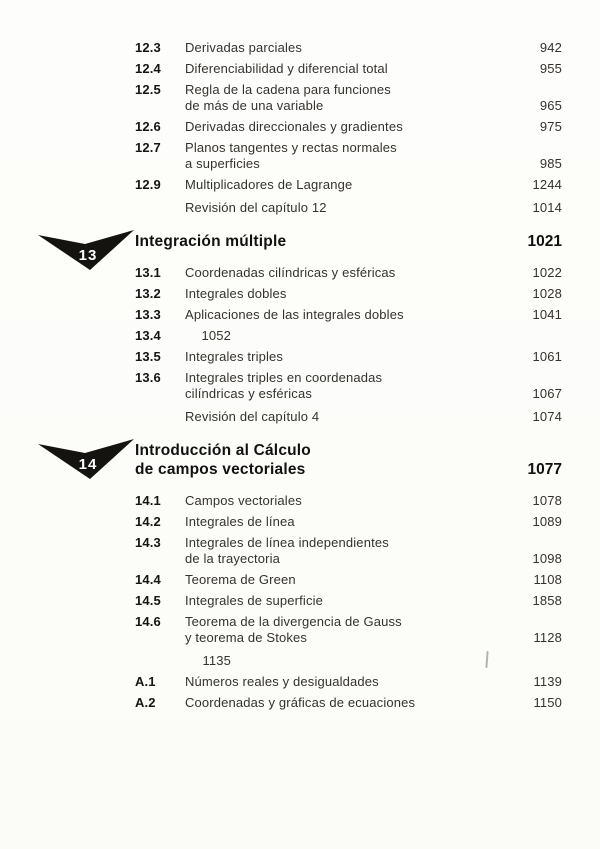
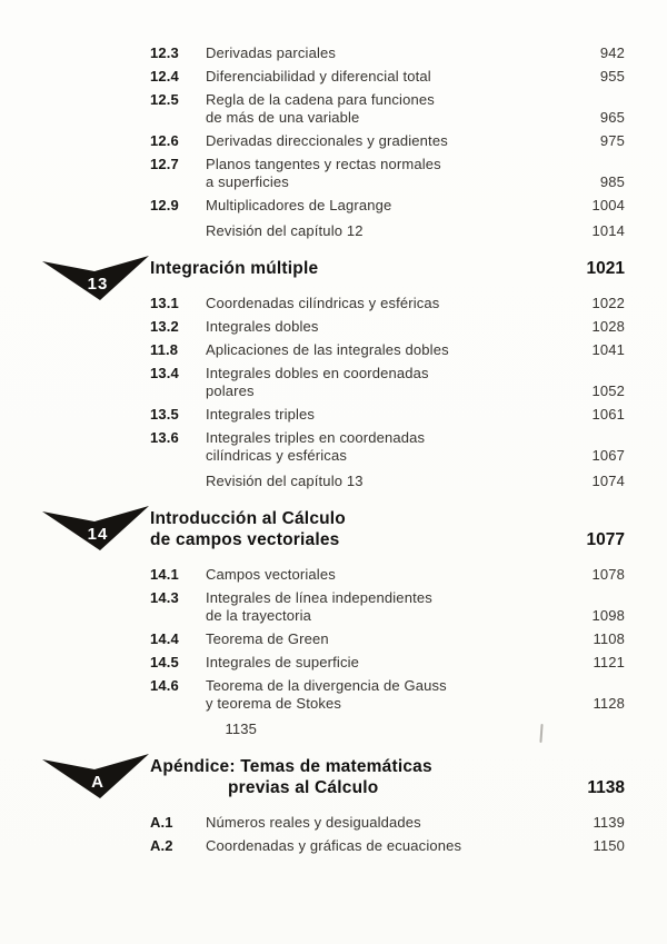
  12.3
  Derivadas parciales
  942
  12.4
  Diferenciabilidad y diferencial total
  955
  12.5
  Regla de la cadena para funciones
  de más de una variable
  965
  12.6
  Derivadas direccionales y gradientes
  975
  12.7
  Planos tangentes y rectas normales
  a superficies
  985
  12.9
  Multiplicadores de Lagrange
- 1244
+ 1004
  Revisión del capítulo 12
  1014
  13
  Integración múltiple
  1021
  13.1
  Coordenadas cilíndricas y esféricas
  1022
  13.2
  Integrales dobles
  1028
- 13.3
+ 11.8
  Aplicaciones de las integrales dobles
  1041
  13.4
+ Integrales dobles en coordenadas
+ polares
  1052
  13.5
  Integrales triples
  1061
  13.6
  Integrales triples en coordenadas
  cilíndricas y esféricas
  1067
- Revisión del capítulo 4
+ Revisión del capítulo 13
  1074
  14
  Introducción al Cálculo
  de campos vectoriales
  1077
  14.1
  Campos vectoriales
  1078
- 14.2
- Integrales de línea
- 1089
  14.3
  Integrales de línea independientes
  de la trayectoria
  1098
  14.4
  Teorema de Green
  1108
  14.5
  Integrales de superficie
- 1858
+ 1121
  14.6
  Teorema de la divergencia de Gauss
  y teorema de Stokes
  1128
  1135
+ A
+ Apéndice: Temas de matemáticas
+ previas al Cálculo
+ 1138
  A.1
  Números reales y desigualdades
  1139
  A.2
  Coordenadas y gráficas de ecuaciones
  1150
